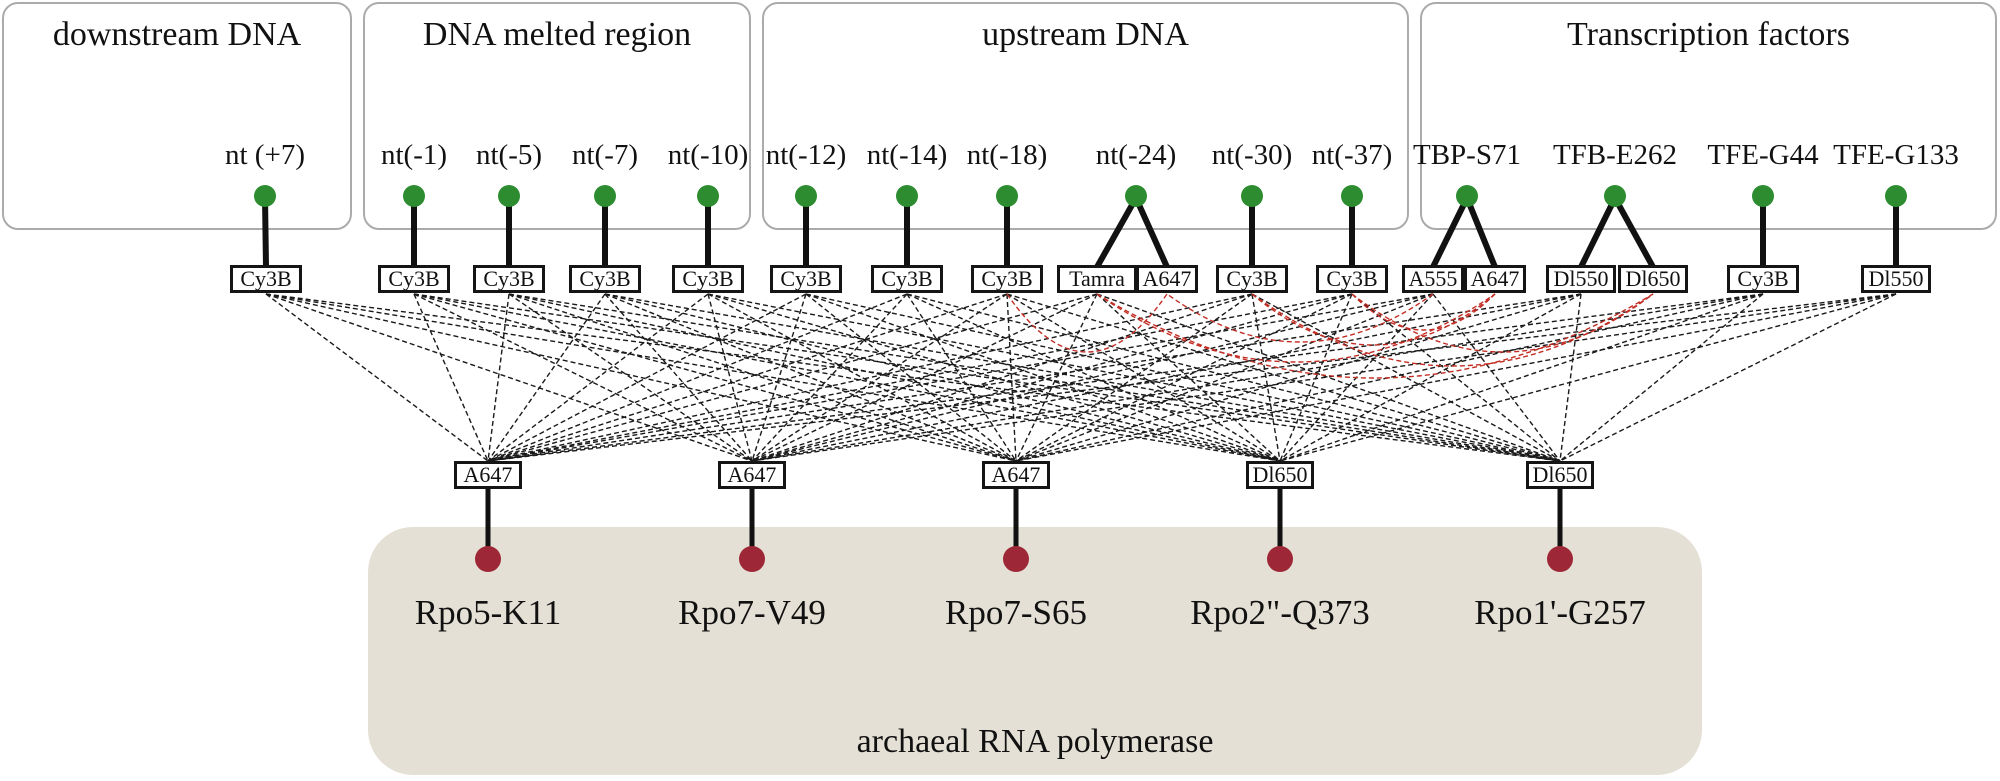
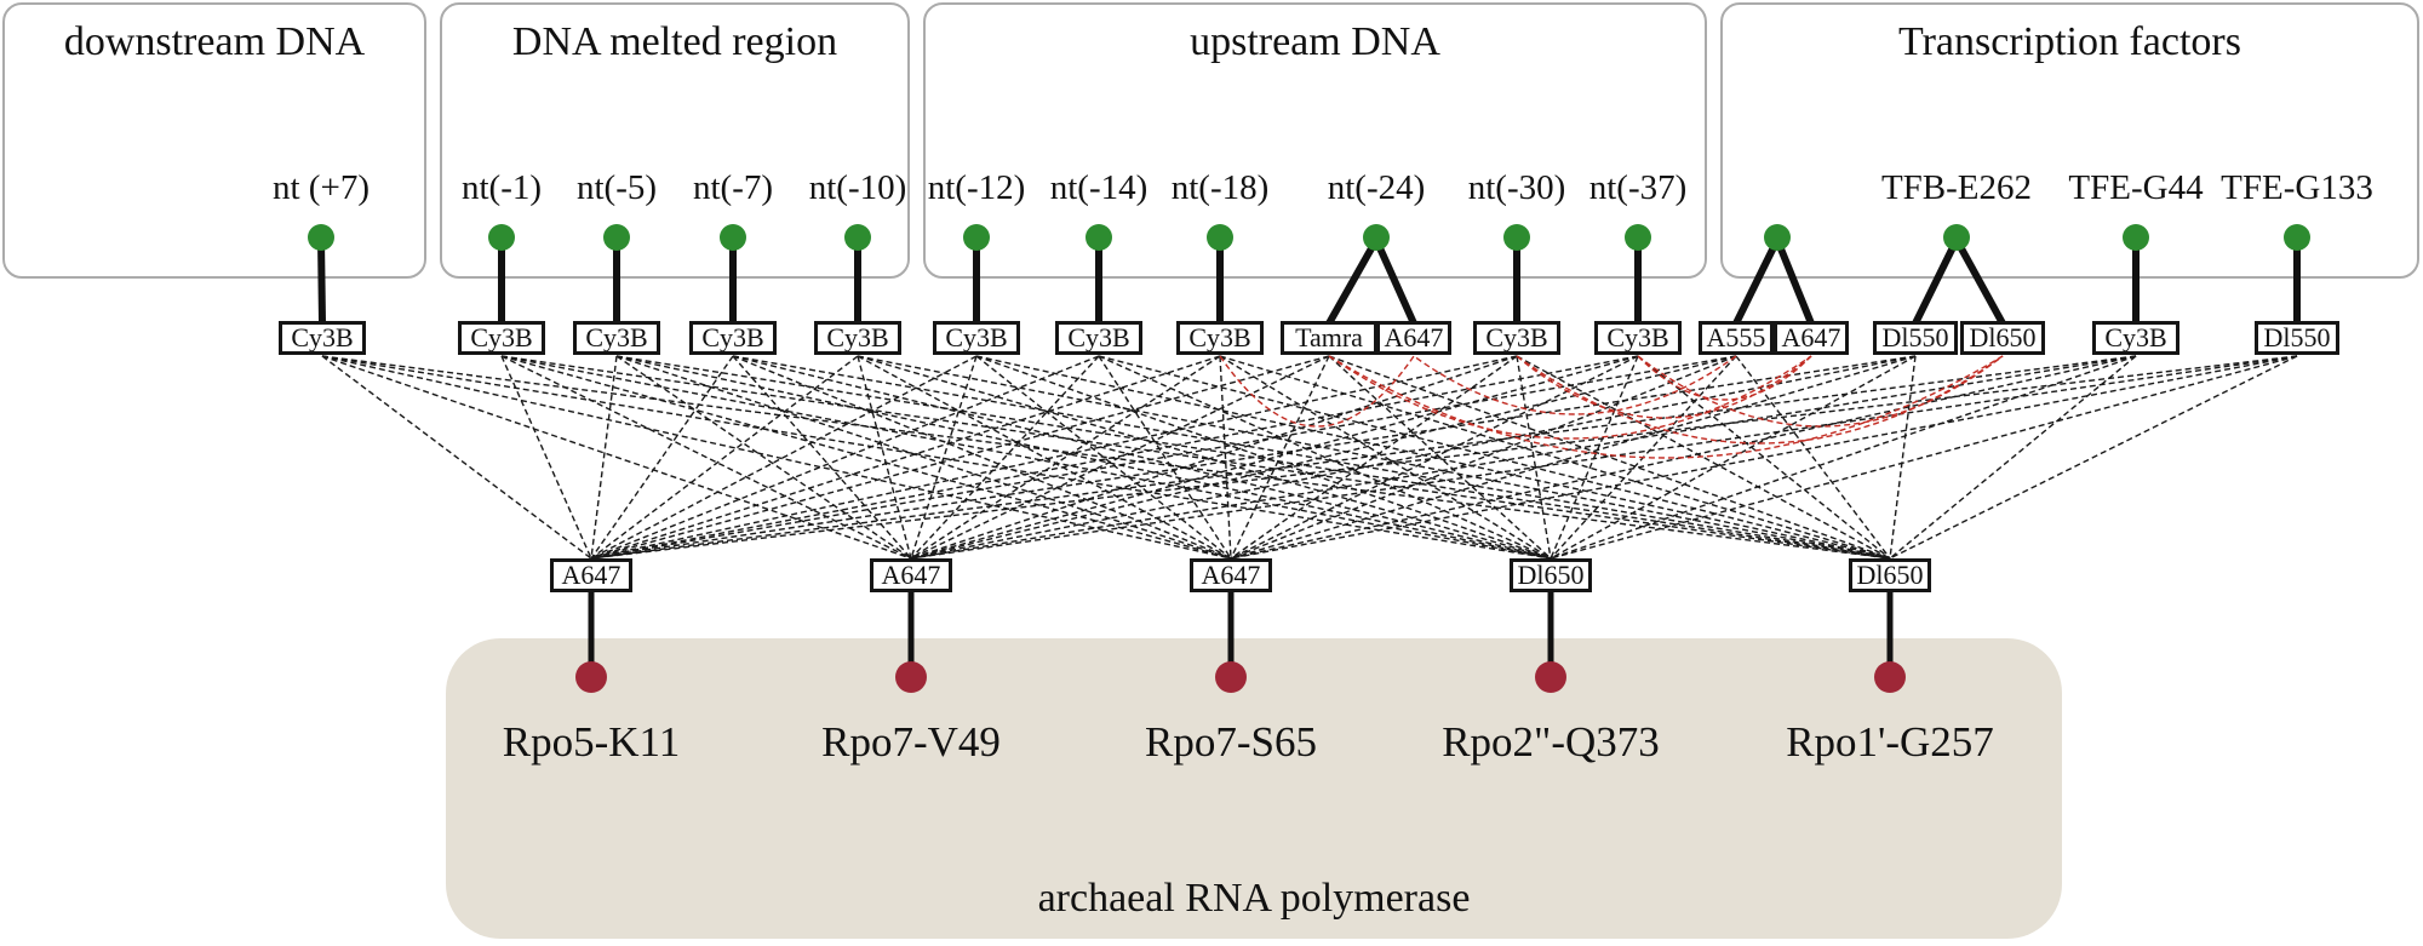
  archaeal RNA polymerase
  downstream DNA
  DNA melted region
  upstream DNA
  Transcription factors
  nt (+7)
  nt(-1)
  nt(-5)
  nt(-7)
  nt(-10)
  nt(-12)
  nt(-14)
  nt(-18)
  nt(-24)
  nt(-30)
  nt(-37)
- TBP-S71
  TFB-E262
  TFE-G44
  TFE-G133
  Cy3B
  Cy3B
  Cy3B
  Cy3B
  Cy3B
  Cy3B
  Cy3B
  Cy3B
  Tamra
  A647
  Cy3B
  Cy3B
  A555
  A647
  Dl550
  Dl650
  Cy3B
  Dl550
  A647
  Rpo5-K11
  A647
  Rpo7-V49
  A647
  Rpo7-S65
  Dl650
  Rpo2"-Q373
  Dl650
  Rpo1'-G257
